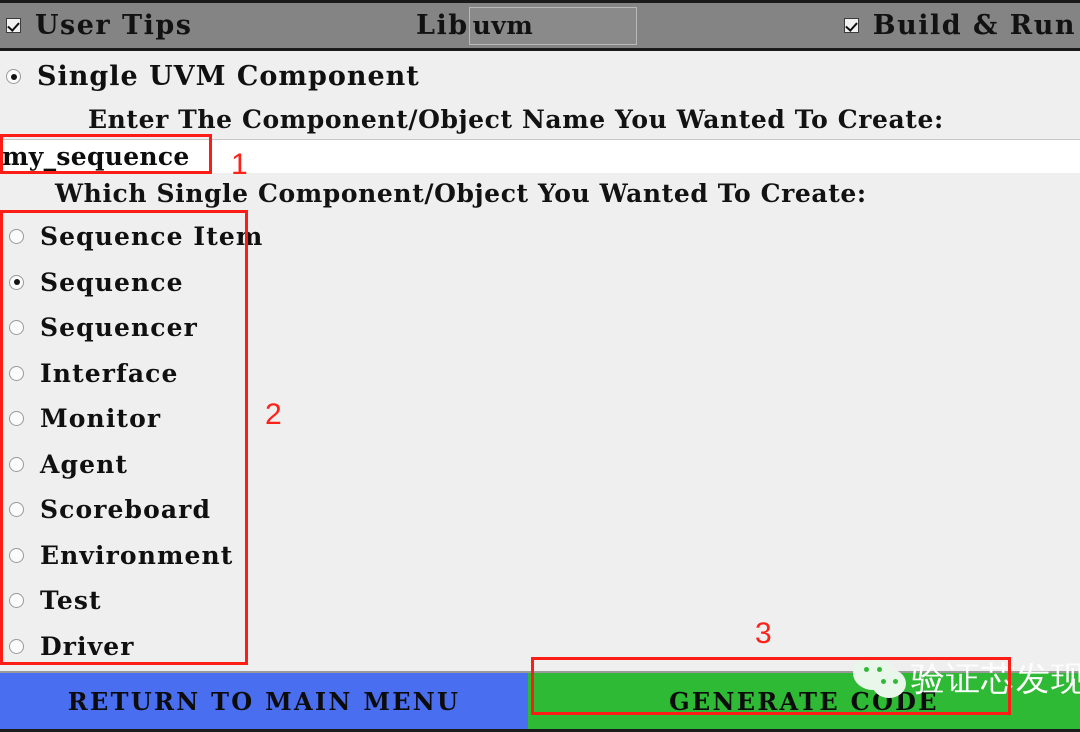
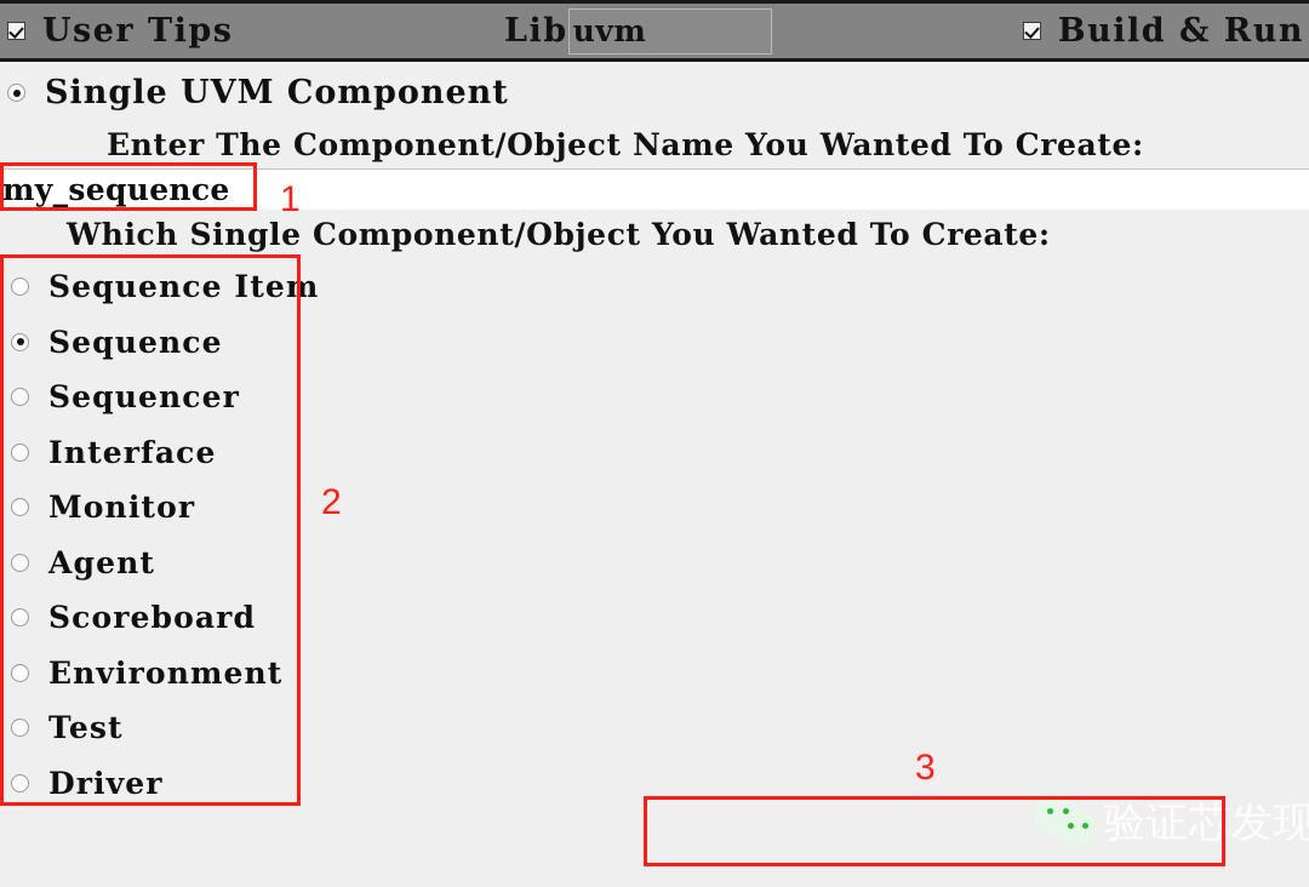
  User Tips
  Lib
  uvm
  Build & Run
  Single UVM Component
  Enter The Component/Object Name You Wanted To Create:
  my_sequence
  Which Single Component/Object You Wanted To Create:
  Sequence Item
  Sequence
  Sequencer
  Interface
  Monitor
  Agent
  Scoreboard
  Environment
  Test
  Driver
- RETURN TO MAIN MENU
- GENERATE CODE
  验证芯发现
  1
  2
  3
